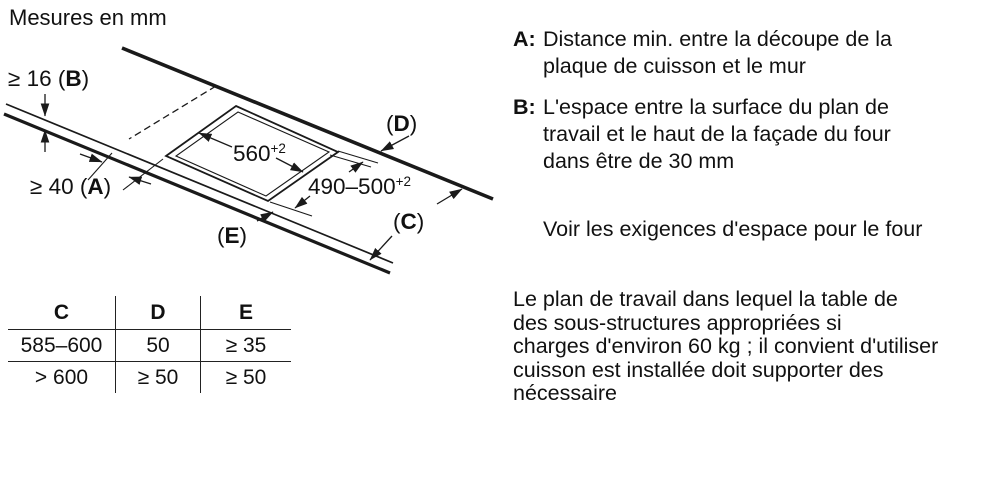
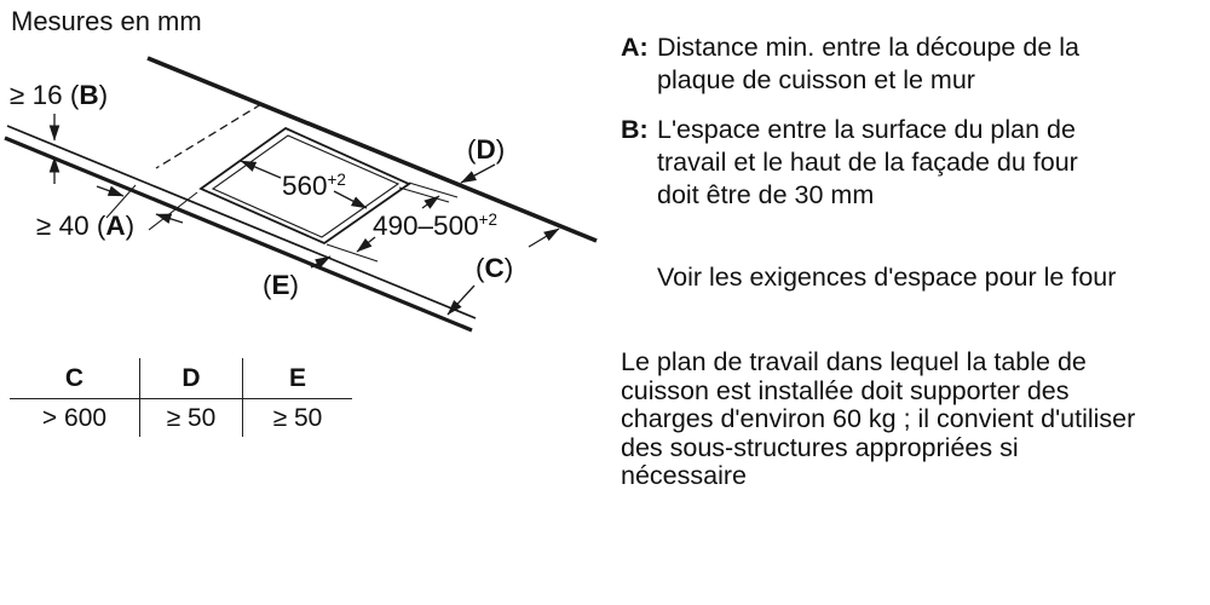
  Mesures en mm
  ≥ 16 (B)
  ≥ 40 (A)
  560+2
  490–500+2
  (D)
  (C)
  (E)
  C	D	E
- 585–600	50	≥ 35
  > 600	≥ 50	≥ 50
  A:
  Distance min. entre la découpe de la
  plaque de cuisson et le mur
  B:
  L'espace entre la surface du plan de
  travail et le haut de la façade du four
- dans être de 30 mm
+ doit être de 30 mm
  Voir les exigences d'espace pour le four
  Le plan de travail dans lequel la table de
- des sous-structures appropriées si
+ cuisson est installée doit supporter des
  charges d'environ 60 kg ; il convient d'utiliser
- cuisson est installée doit supporter des
+ des sous-structures appropriées si
  nécessaire
